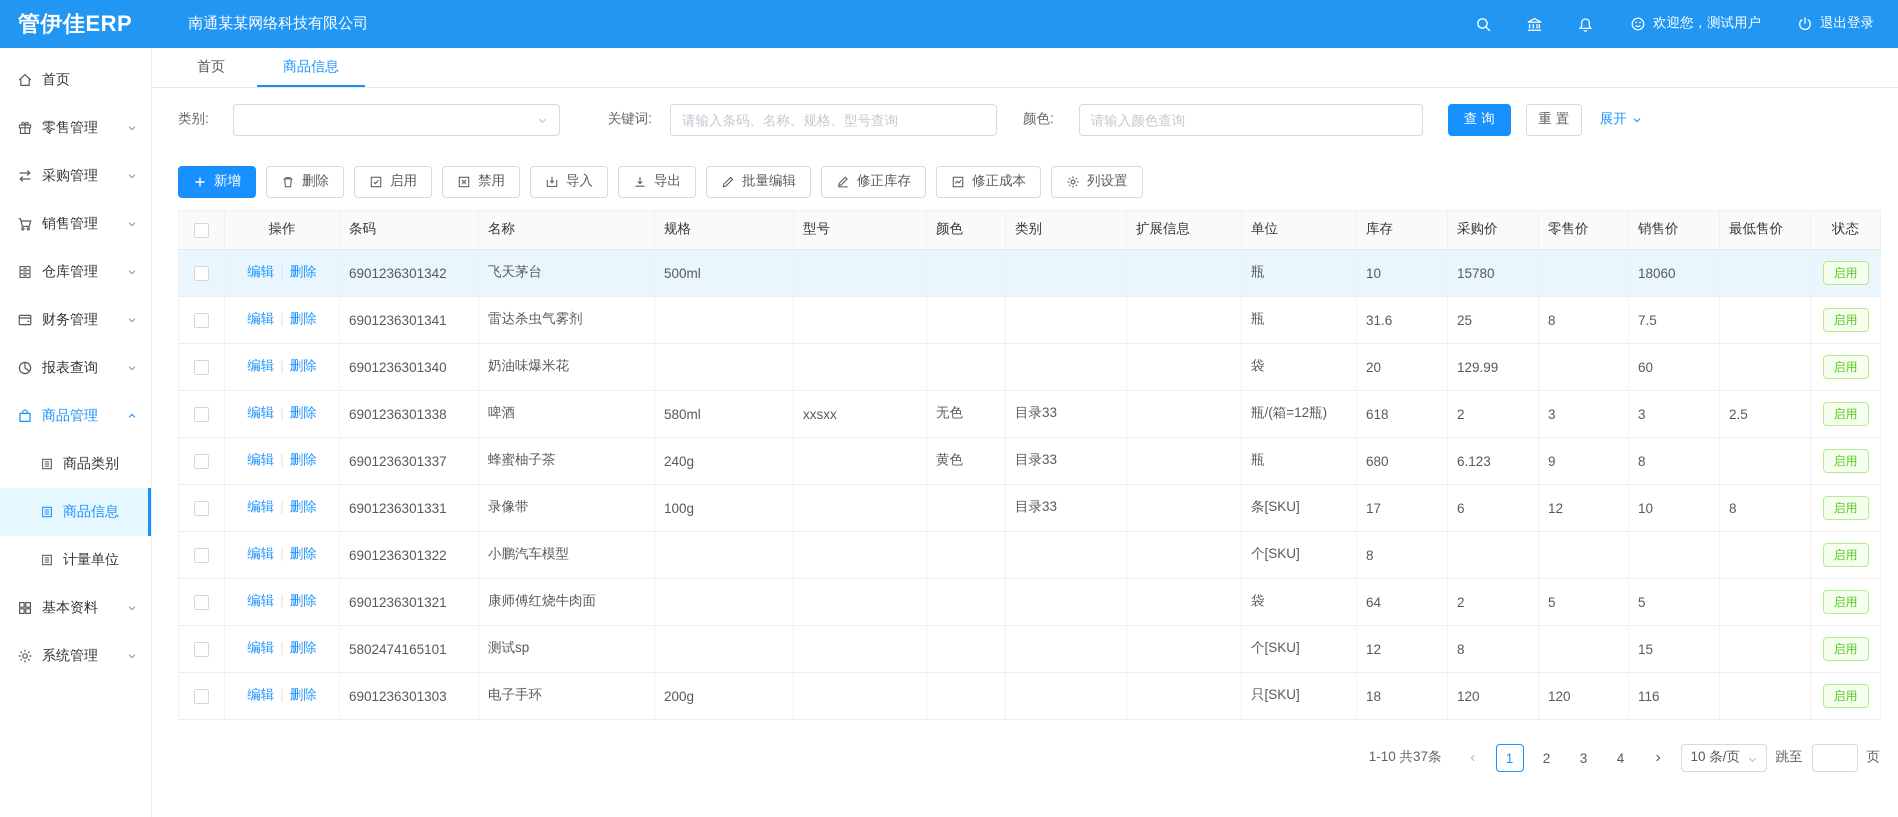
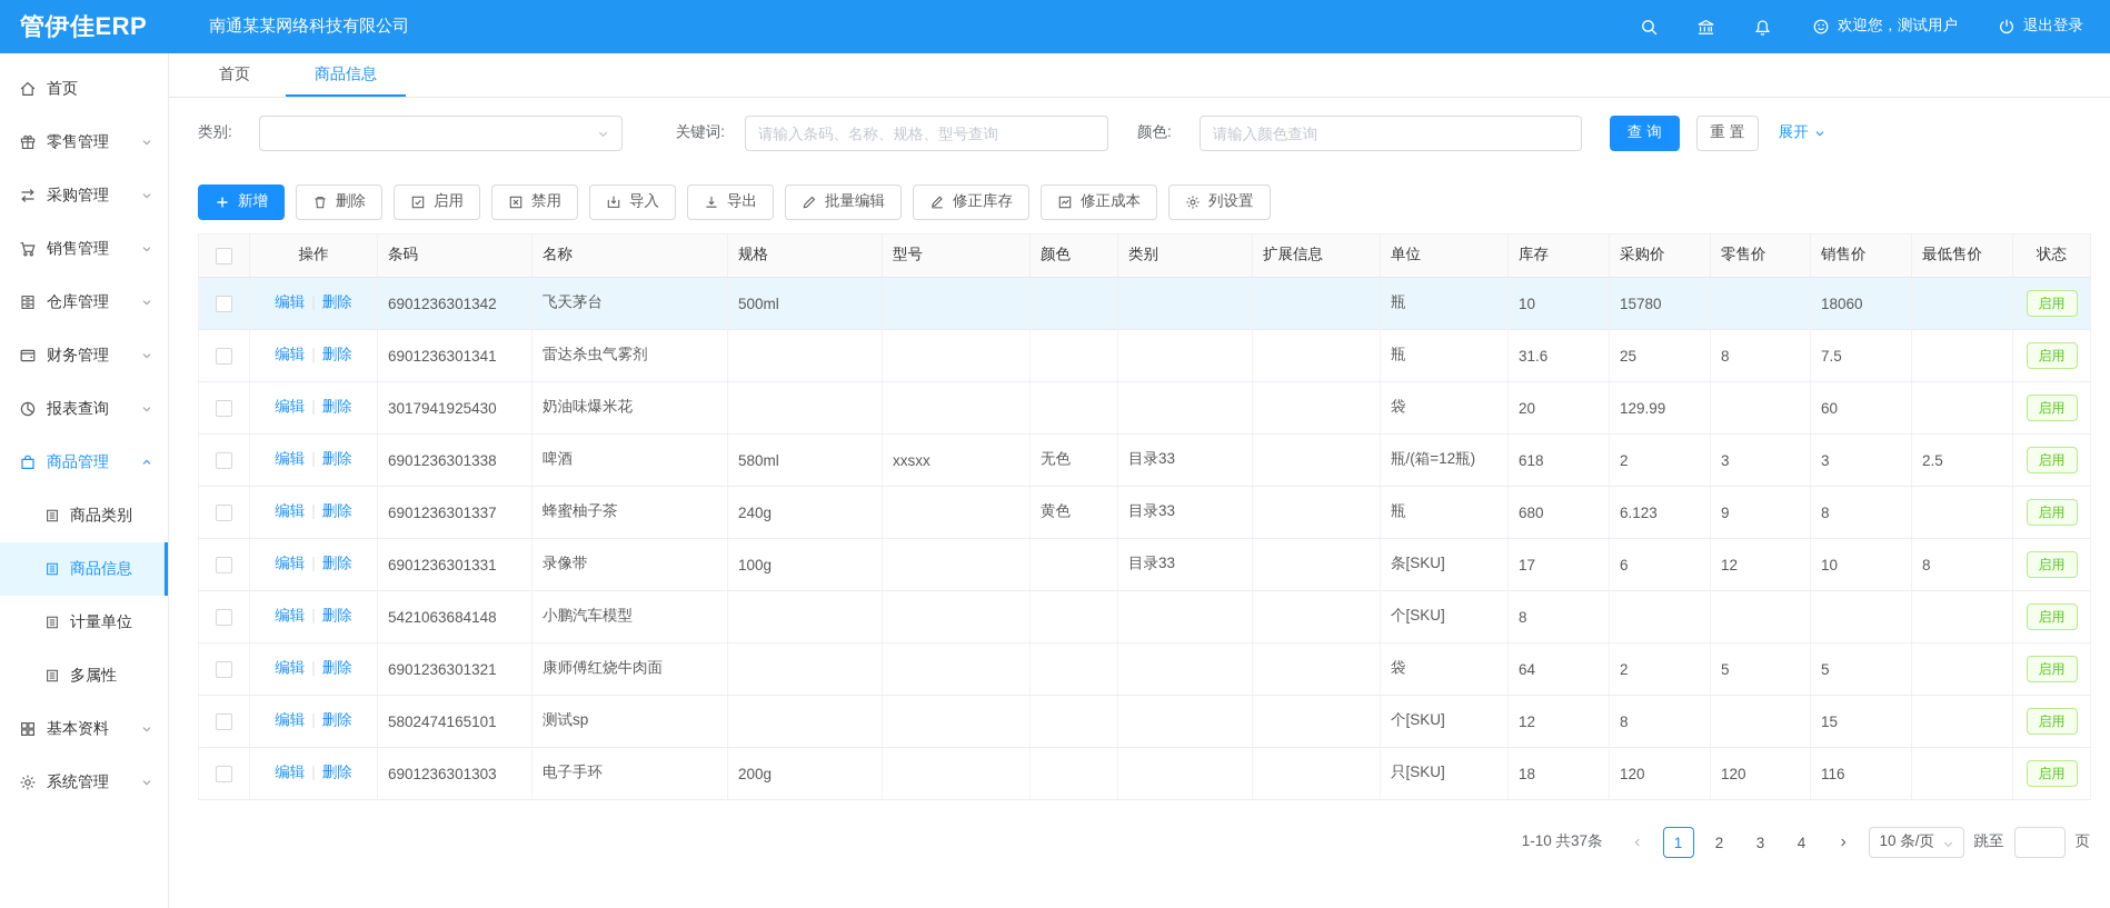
  管伊佳ERP
  南通某某网络科技有限公司
  欢迎您，测试用户
  退出登录
  首页
  零售管理
  采购管理
  销售管理
  仓库管理
  财务管理
  报表查询
  商品管理
  商品类别
  商品信息
  计量单位
+ 多属性
  基本资料
  系统管理
  首页
  商品信息
  类别:
  关键词:
  请输入条码、名称、规格、型号查询
  颜色:
  请输入颜色查询
  查询
  重置
  展开
  新增
  删除
  启用
  禁用
  导入
  导出
  批量编辑
  修正库存
  修正成本
  列设置
  	操作	条码	名称	规格	型号	颜色	类别	扩展信息	单位	库存	采购价	零售价	销售价	最低售价	状态
  	编辑 删除	6901236301342	飞天茅台	500ml					瓶	10	15780		18060		启用
  	编辑 删除	6901236301341	雷达杀虫气雾剂						瓶	31.6	25	8	7.5		启用
- 	编辑 删除	6901236301340	奶油味爆米花						袋	20	129.99		60		启用
+ 	编辑 删除	3017941925430	奶油味爆米花						袋	20	129.99		60		启用
  	编辑 删除	6901236301338	啤酒	580ml	xxsxx	无色	目录33		瓶/(箱=12瓶)	618	2	3	3	2.5	启用
  	编辑 删除	6901236301337	蜂蜜柚子茶	240g		黄色	目录33		瓶	680	6.123	9	8		启用
  	编辑 删除	6901236301331	录像带	100g			目录33		条[SKU]	17	6	12	10	8	启用
- 	编辑 删除	6901236301322	小鹏汽车模型						个[SKU]	8					启用
+ 	编辑 删除	5421063684148	小鹏汽车模型						个[SKU]	8					启用
  	编辑 删除	6901236301321	康师傅红烧牛肉面						袋	64	2	5	5		启用
  	编辑 删除	5802474165101	测试sp						个[SKU]	12	8		15		启用
  	编辑 删除	6901236301303	电子手环	200g					只[SKU]	18	120	120	116		启用
  1-10 共37条
  1
  2
  3
  4
  10 条/页
  跳至
  页
